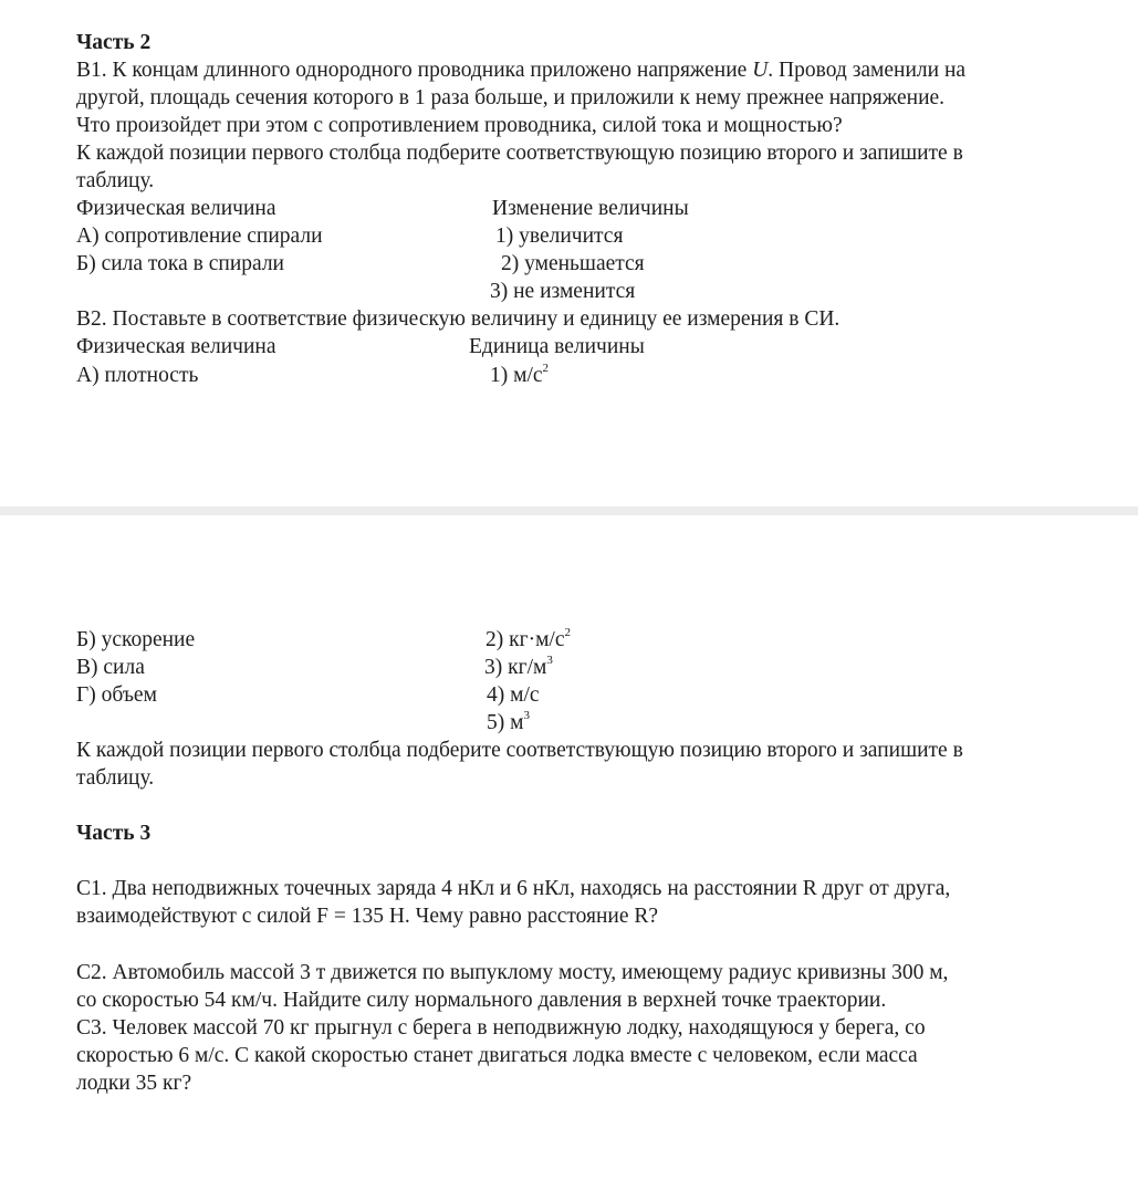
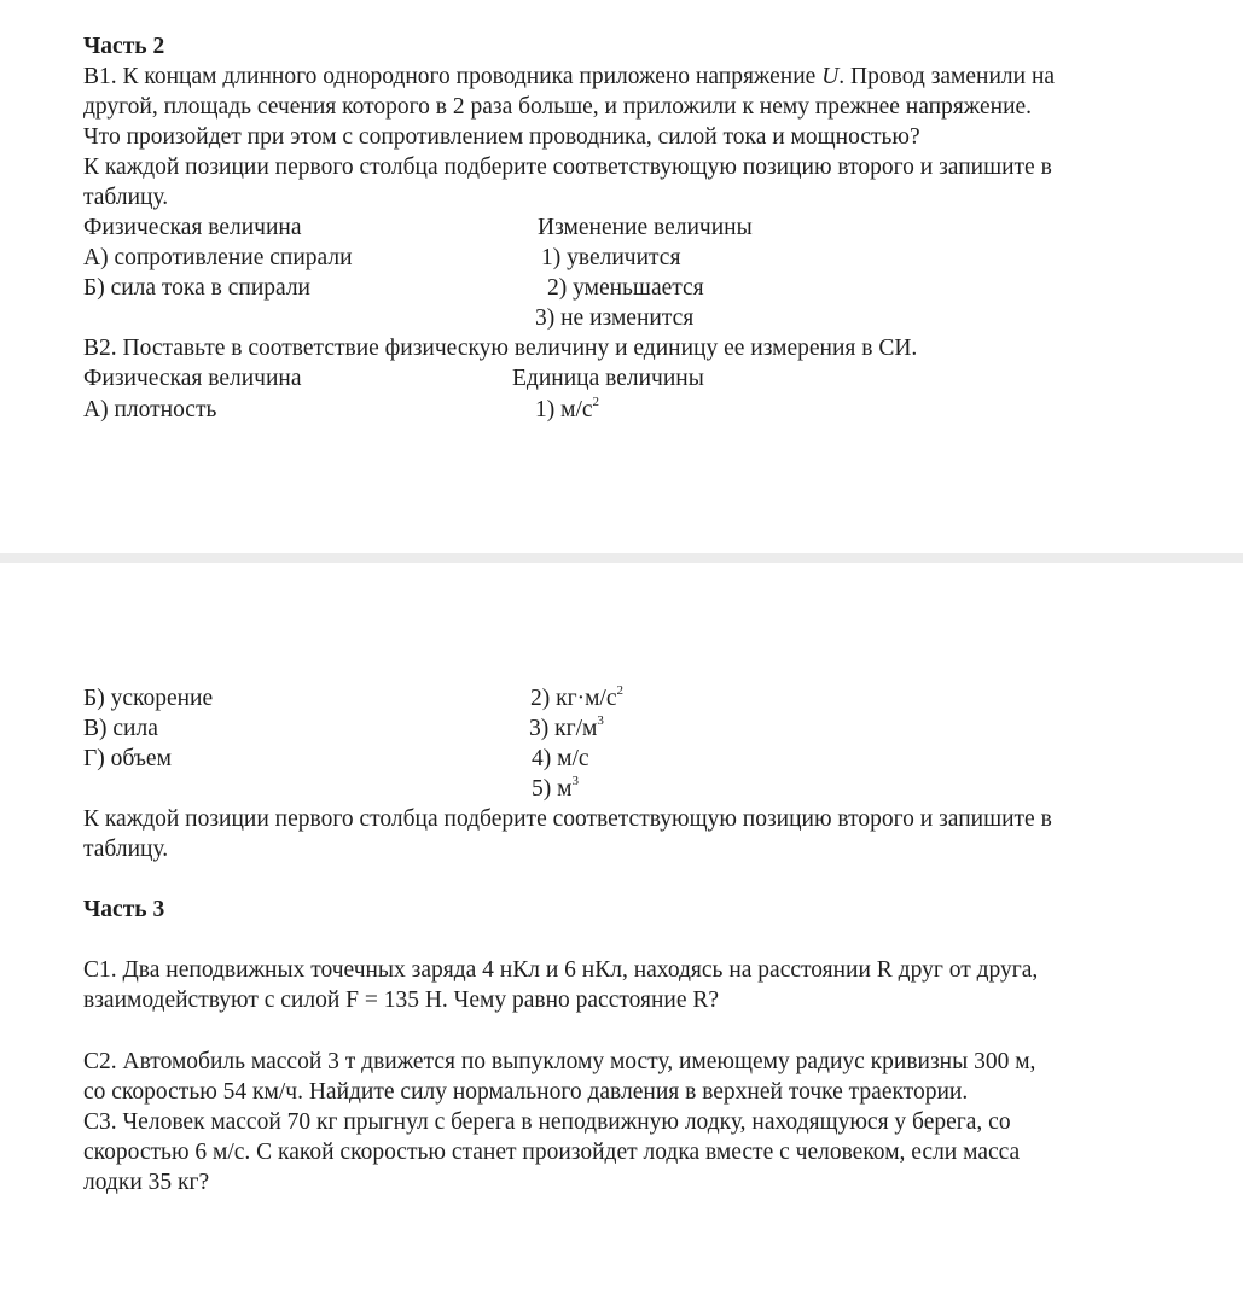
  Часть 2
  В1. К концам длинного однородного проводника приложено напряжение U. Провод заменили на
- другой, площадь сечения которого в 1 раза больше, и приложили к нему прежнее напряжение.
+ другой, площадь сечения которого в 2 раза больше, и приложили к нему прежнее напряжение.
  Что произойдет при этом с сопротивлением проводника, силой тока и мощностью?
  К каждой позиции первого столбца подберите соответствующую позицию второго и запишите в
  таблицу.
  Физическая величина
  Изменение величины
  А) сопротивление спирали
  1) увеличится
  Б) сила тока в спирали
  2) уменьшается
  3) не изменится
  В2. Поставьте в соответствие физическую величину и единицу ее измерения в СИ.
  Физическая величина
  Единица величины
  А) плотность
  1) м/с2
  Б) ускорение
  2) кг·м/с2
  В) сила
  3) кг/м3
  Г) объем
  4) м/с
  5) м3
  К каждой позиции первого столбца подберите соответствующую позицию второго и запишите в
  таблицу.
  Часть 3
  С1. Два неподвижных точечных заряда 4 нКл и 6 нКл, находясь на расстоянии R друг от друга,
  взаимодействуют с силой F = 135 Н. Чему равно расстояние R?
  С2. Автомобиль массой 3 т движется по выпуклому мосту, имеющему радиус кривизны 300 м,
  со скоростью 54 км/ч. Найдите силу нормального давления в верхней точке траектории.
  С3. Человек массой 70 кг прыгнул с берега в неподвижную лодку, находящуюся у берега, со
- скоростью 6 м/с. С какой скоростью станет двигаться лодка вместе с человеком, если масса
+ скоростью 6 м/с. С какой скоростью станет произойдет лодка вместе с человеком, если масса
  лодки 35 кг?
